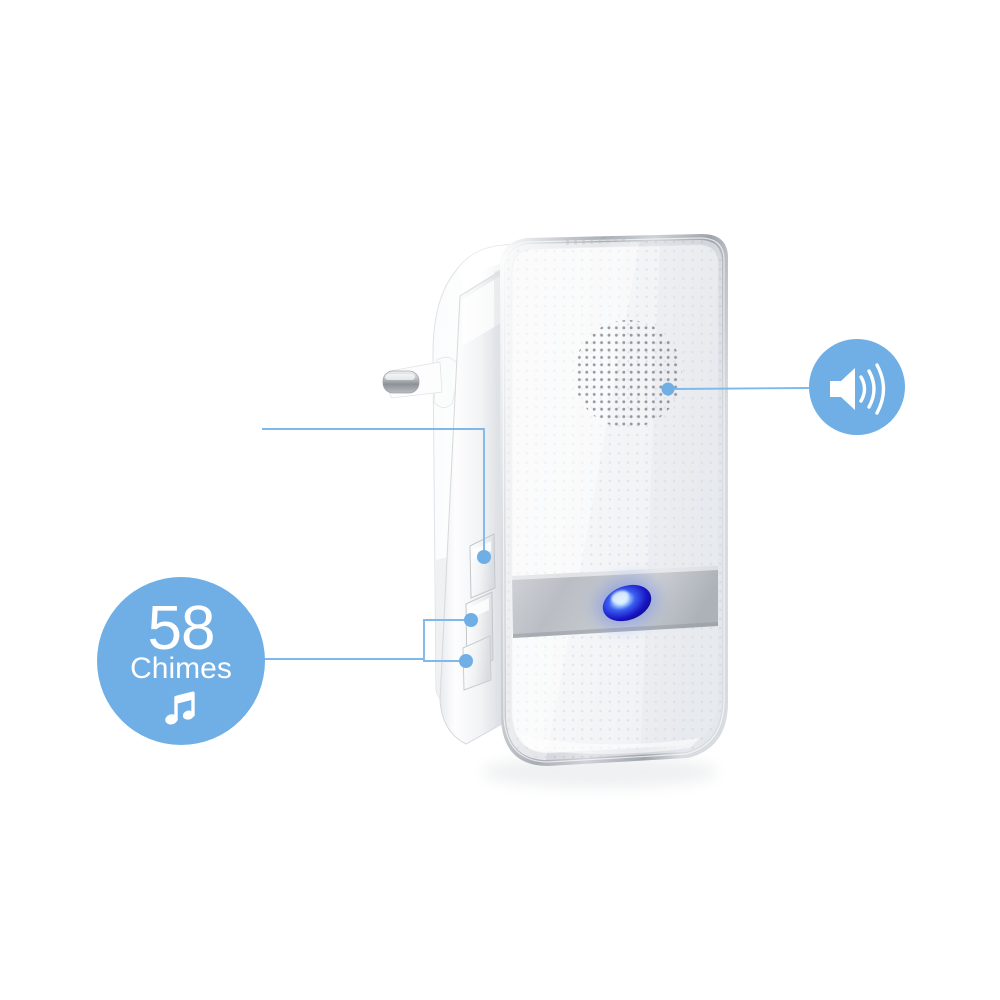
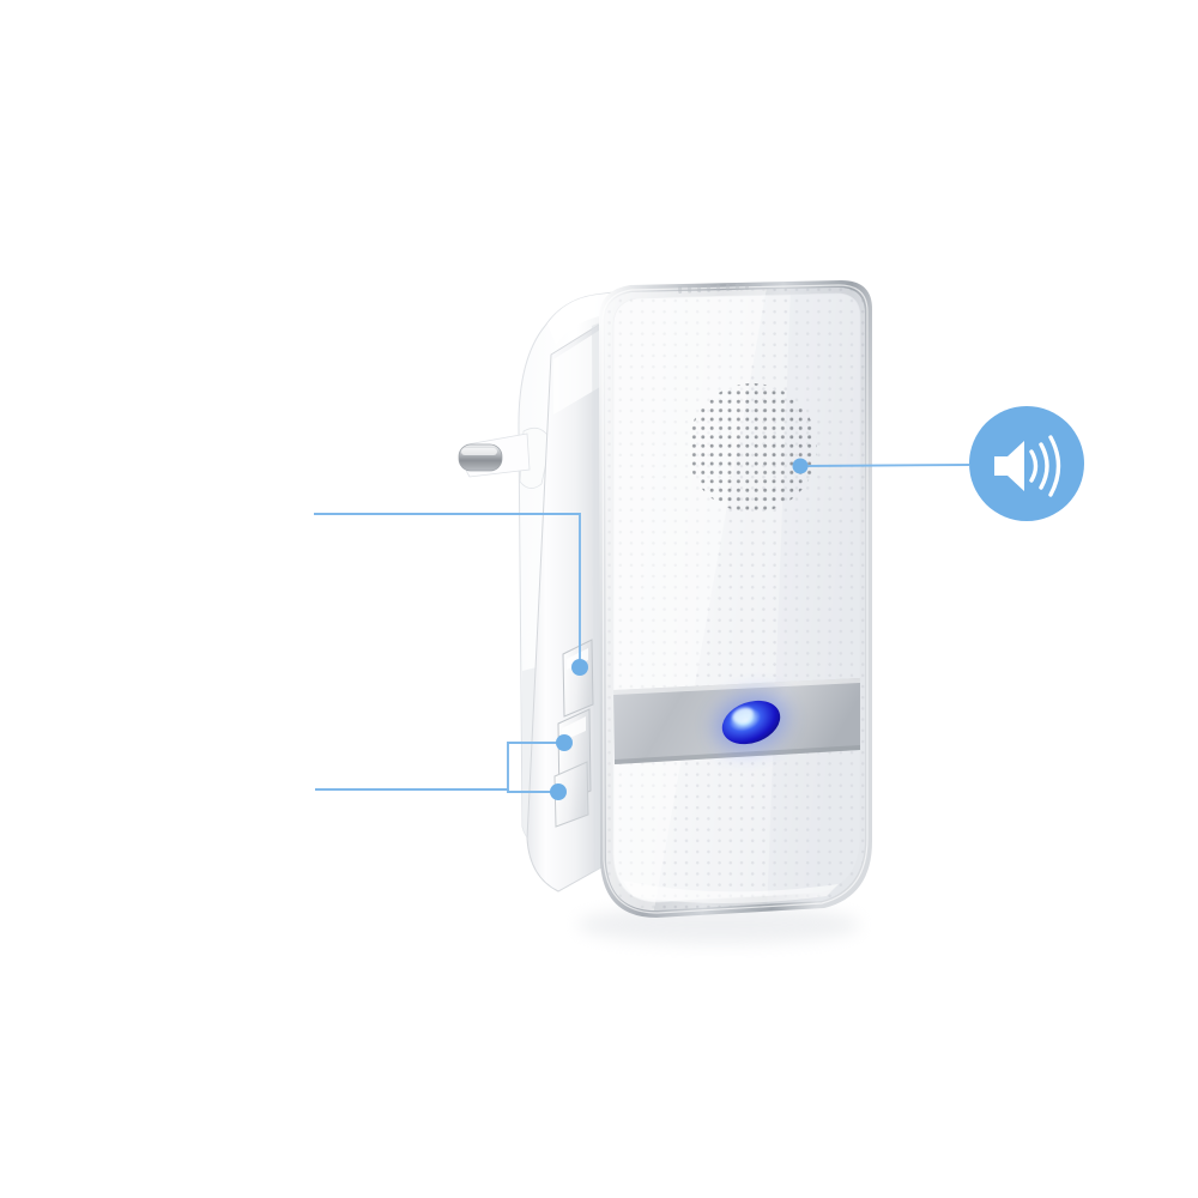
- 58
- Chimes
